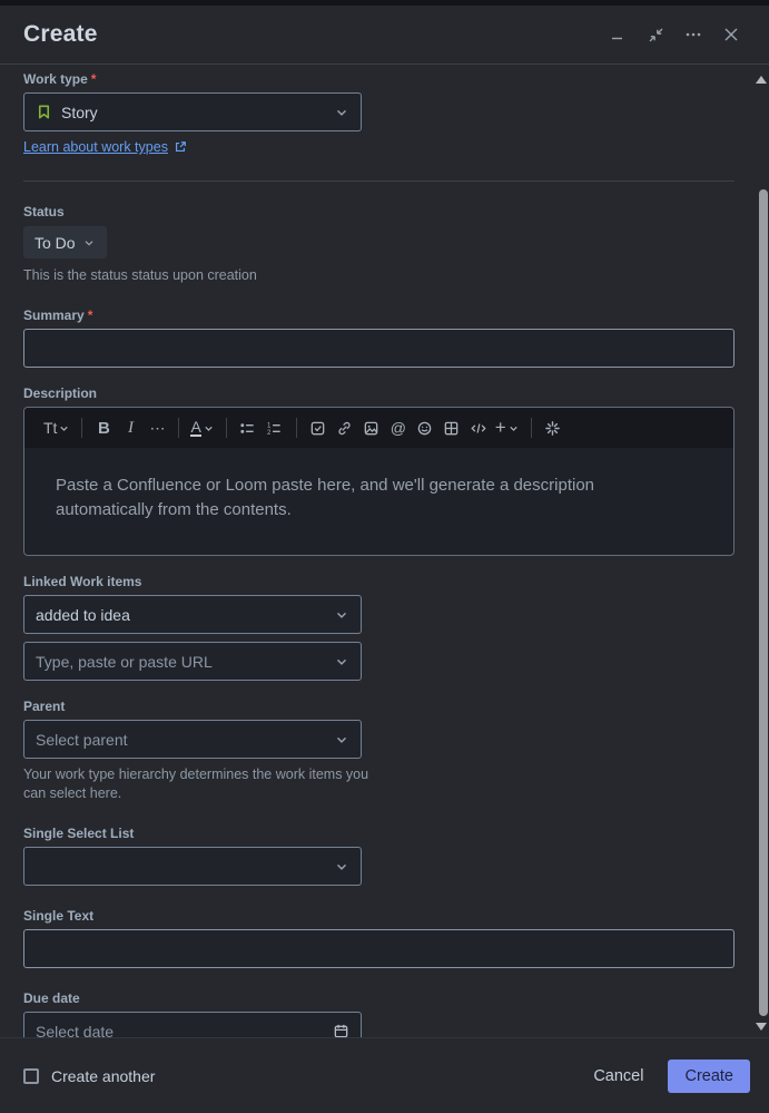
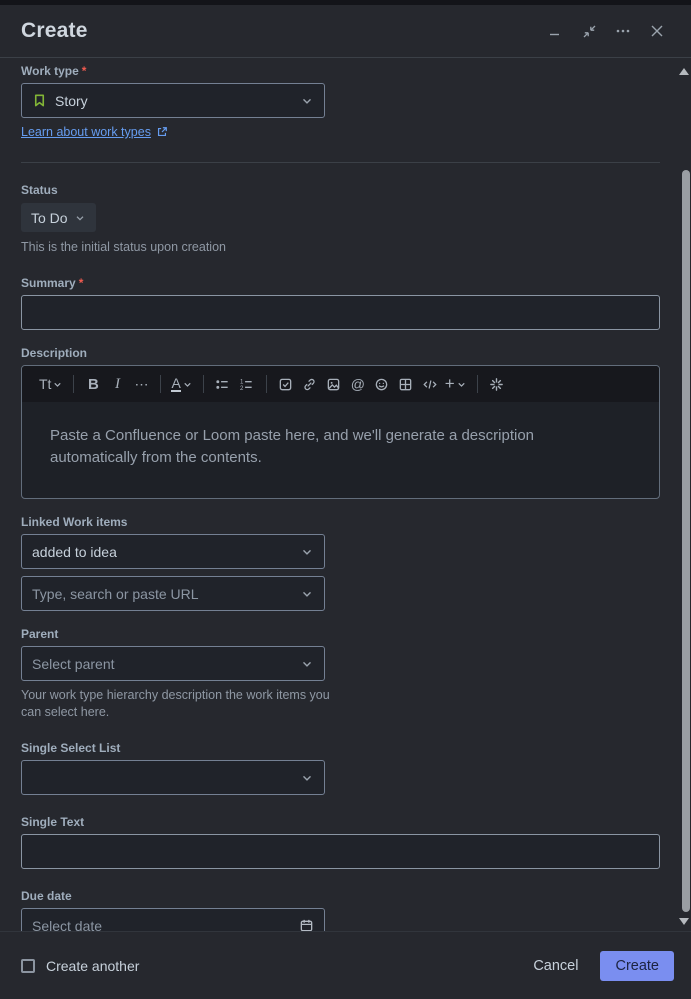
  Create
  Work type
  *
  Story
  Learn about work types
  Status
  To Do
- This is the status status upon creation
+ This is the initial status upon creation
  Summary
  *
  Description
  Tt
  B
  I
  ⋯
  A
  @
  +
  Paste a Confluence or Loom paste here, and we'll generate a description automatically from the contents.
  Linked Work items
  added to idea
- Type, paste or paste URL
+ Type, search or paste URL
  Parent
  Select parent
- Your work type hierarchy determines the work items you can select here.
+ Your work type hierarchy description the work items you can select here.
  Single Select List
  Single Text
  Due date
  Select date
  Create another
  Cancel
  Create
